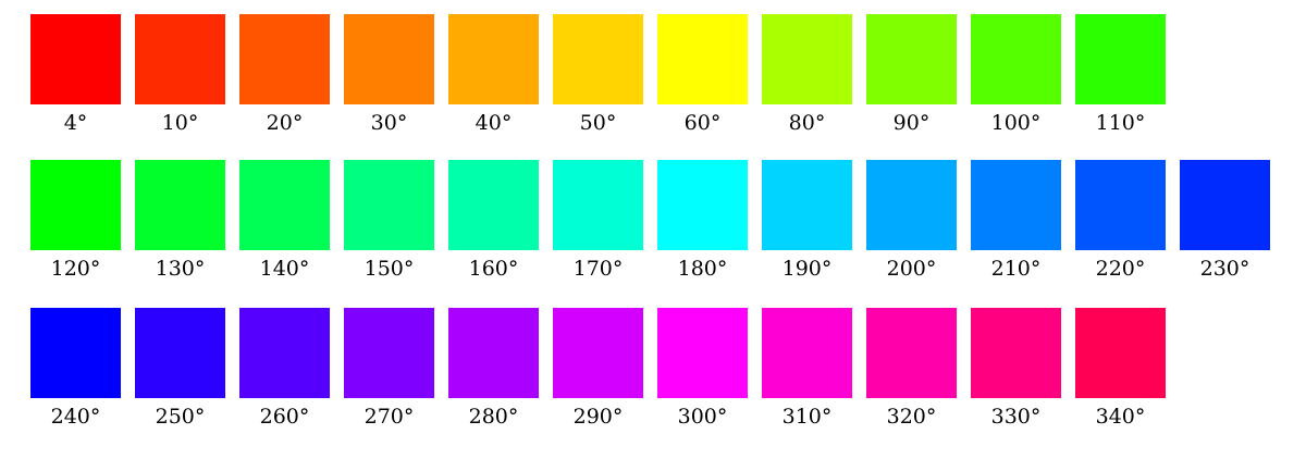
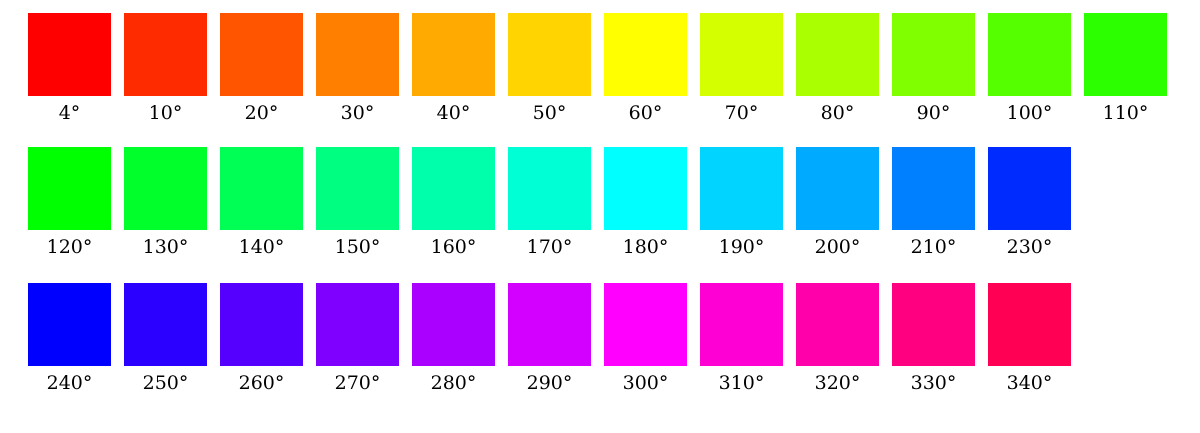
  4°
  10°
  20°
  30°
  40°
  50°
  60°
+ 70°
  80°
  90°
  100°
  110°
  120°
  130°
  140°
  150°
  160°
  170°
  180°
  190°
  200°
  210°
- 220°
  230°
  240°
  250°
  260°
  270°
  280°
  290°
  300°
  310°
  320°
  330°
  340°
